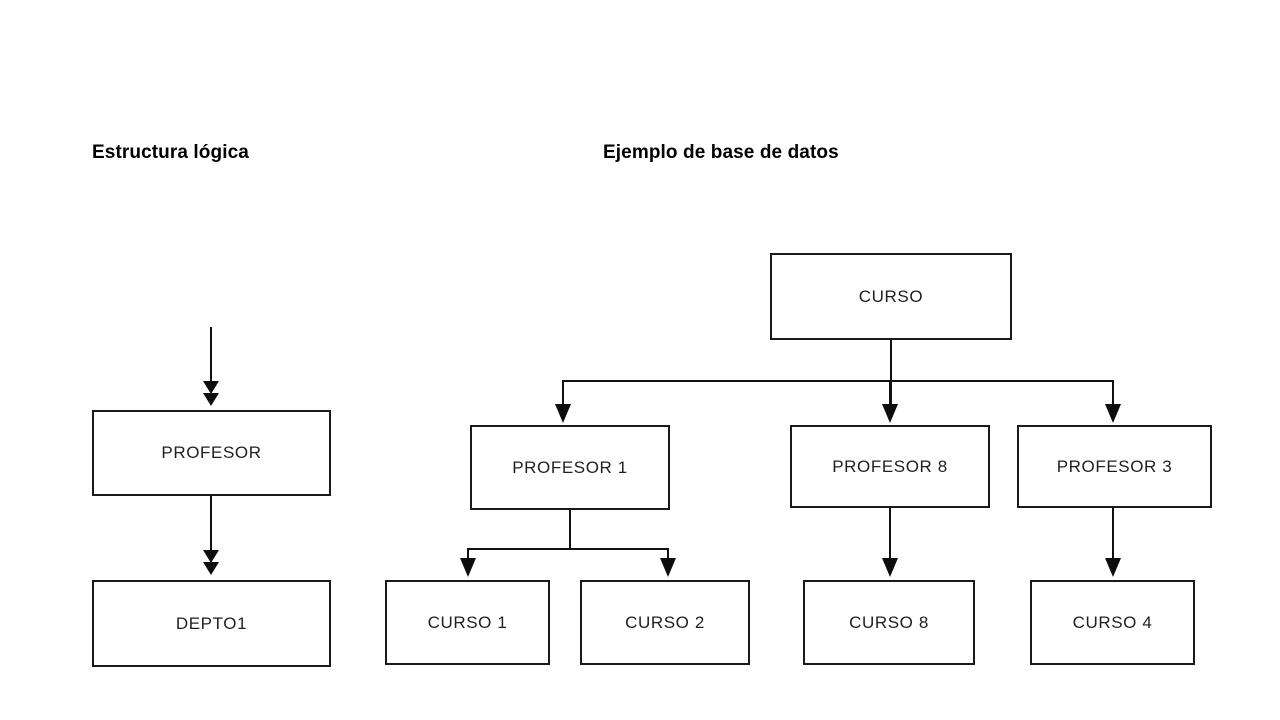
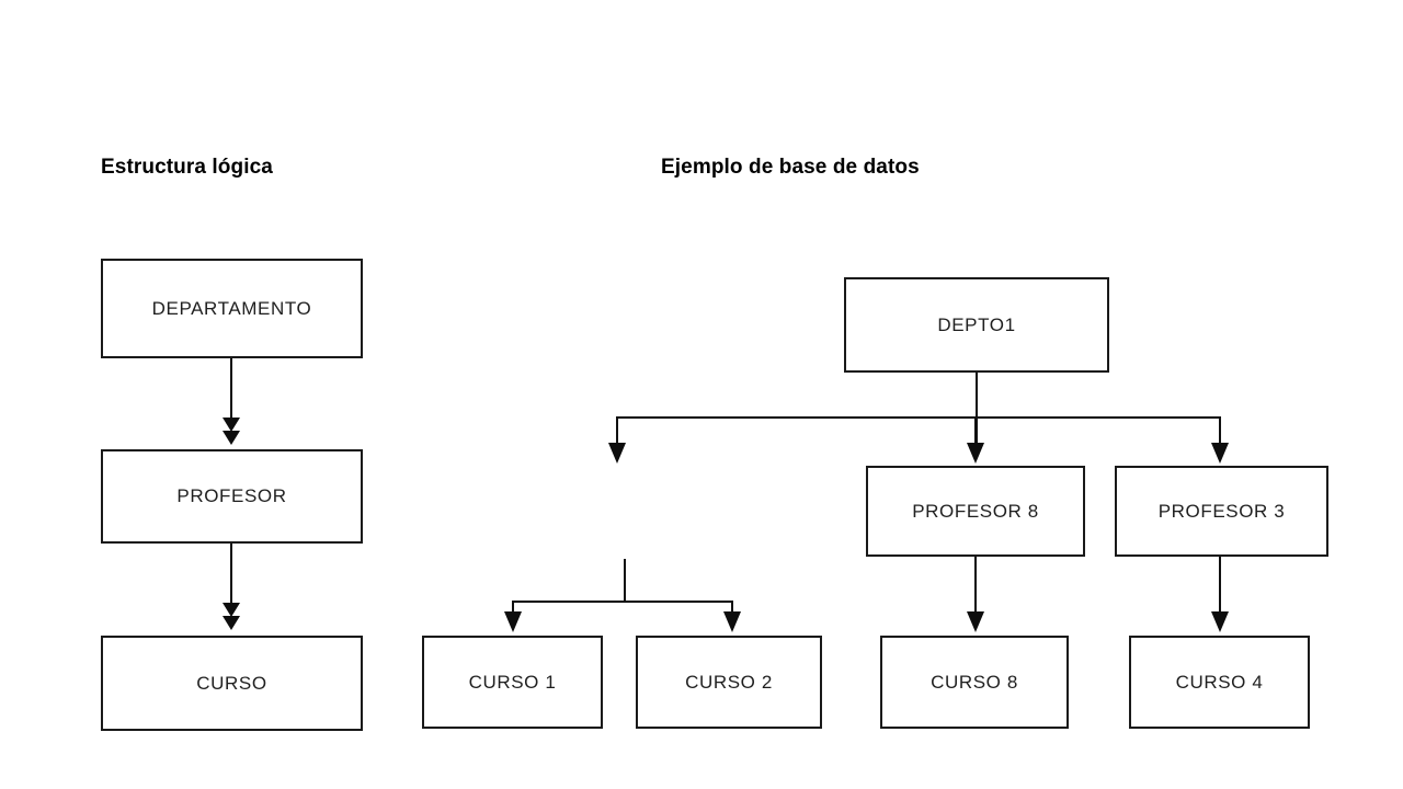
  Estructura lógica
+ DEPARTAMENTO
  PROFESOR
- DEPTO1
+ CURSO
  Ejemplo de base de datos
- CURSO
+ DEPTO1
- PROFESOR 1
  PROFESOR 8
  PROFESOR 3
  CURSO 1
  CURSO 2
  CURSO 8
  CURSO 4
